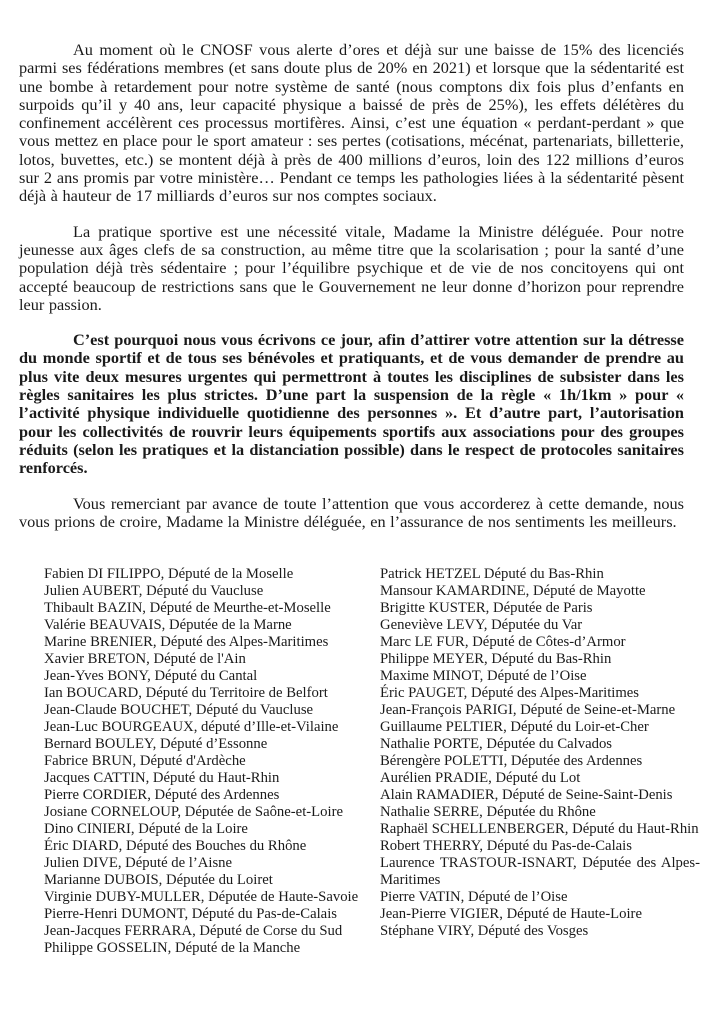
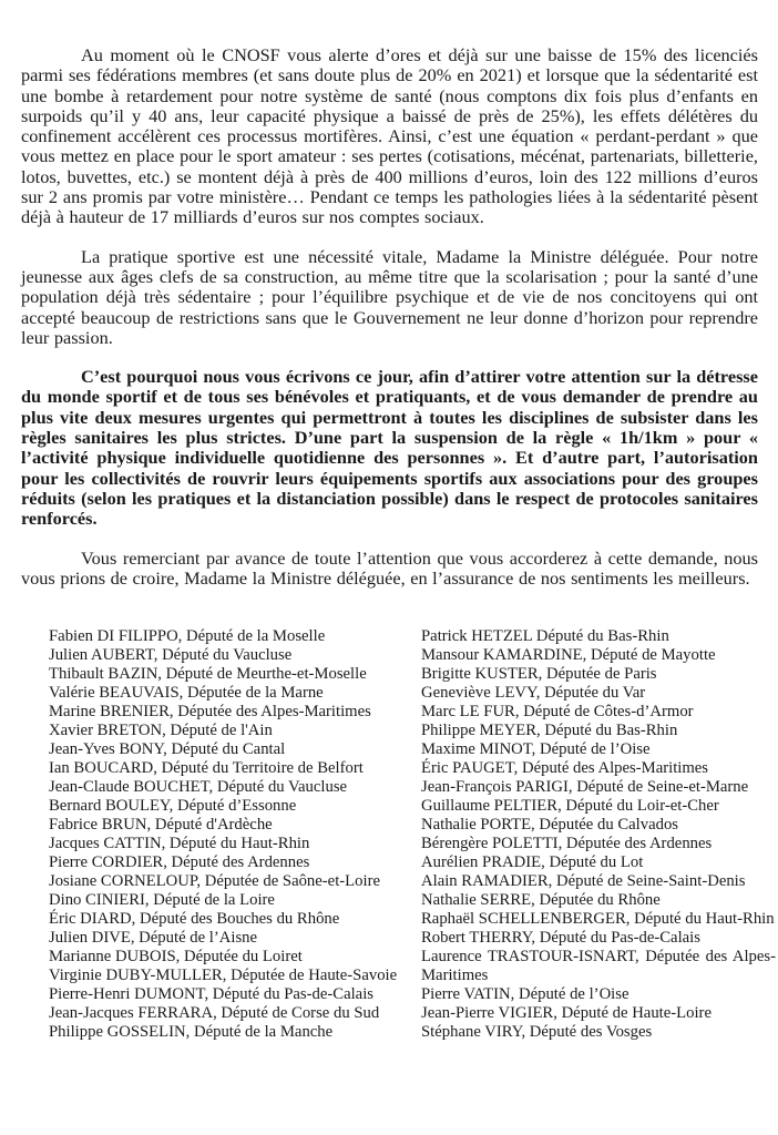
  Au moment où le CNOSF vous alerte d’ores et déjà sur une baisse de 15% des licenciés parmi ses fédérations membres (et sans doute plus de 20% en 2021) et lorsque que la sédentarité est une bombe à retardement pour notre système de santé (nous comptons dix fois plus d’enfants en surpoids qu’il y 40 ans, leur capacité physique a baissé de près de 25%), les effets délétères du confinement accélèrent ces processus mortifères. Ainsi, c’est une équation « perdant-perdant » que vous mettez en place pour le sport amateur : ses pertes (cotisations, mécénat, partenariats, billetterie, lotos, buvettes, etc.) se montent déjà à près de 400 millions d’euros, loin des 122 millions d’euros sur 2 ans promis par votre ministère… Pendant ce temps les pathologies liées à la sédentarité pèsent déjà à hauteur de 17 milliards d’euros sur nos comptes sociaux.
  La pratique sportive est une nécessité vitale, Madame la Ministre déléguée. Pour notre jeunesse aux âges clefs de sa construction, au même titre que la scolarisation ; pour la santé d’une population déjà très sédentaire ; pour l’équilibre psychique et de vie de nos concitoyens qui ont accepté beaucoup de restrictions sans que le Gouvernement ne leur donne d’horizon pour reprendre leur passion.
  C’est pourquoi nous vous écrivons ce jour, afin d’attirer votre attention sur la détresse du monde sportif et de tous ses bénévoles et pratiquants, et de vous demander de prendre au plus vite deux mesures urgentes qui permettront à toutes les disciplines de subsister dans les règles sanitaires les plus strictes. D’une part la suspension de la règle « 1h/1km » pour « l’activité physique individuelle quotidienne des personnes ». Et d’autre part, l’autorisation pour les collectivités de rouvrir leurs équipements sportifs aux associations pour des groupes réduits (selon les pratiques et la distanciation possible) dans le respect de protocoles sanitaires renforcés.
  Vous remerciant par avance de toute l’attention que vous accorderez à cette demande, nous vous prions de croire, Madame la Ministre déléguée, en l’assurance de nos sentiments les meilleurs.
  Fabien DI FILIPPO, Député de la Moselle
  Julien AUBERT, Député du Vaucluse
  Thibault BAZIN, Député de Meurthe-et-Moselle
  Valérie BEAUVAIS, Députée de la Marne
- Marine BRENIER, Député des Alpes-Maritimes
+ Marine BRENIER, Députée des Alpes-Maritimes
  Xavier BRETON, Député de l'Ain
  Jean-Yves BONY, Député du Cantal
  Ian BOUCARD, Député du Territoire de Belfort
  Jean-Claude BOUCHET, Député du Vaucluse
- Jean-Luc BOURGEAUX, député d’Ille-et-Vilaine
  Bernard BOULEY, Député d’Essonne
  Fabrice BRUN, Député d'Ardèche
  Jacques CATTIN, Député du Haut-Rhin
  Pierre CORDIER, Député des Ardennes
  Josiane CORNELOUP, Députée de Saône-et-Loire
  Dino CINIERI, Député de la Loire
  Éric DIARD, Député des Bouches du Rhône
  Julien DIVE, Député de l’Aisne
  Marianne DUBOIS, Députée du Loiret
  Virginie DUBY-MULLER, Députée de Haute-Savoie
  Pierre-Henri DUMONT, Député du Pas-de-Calais
  Jean-Jacques FERRARA, Député de Corse du Sud
  Philippe GOSSELIN, Député de la Manche
  Patrick HETZEL Député du Bas-Rhin
  Mansour KAMARDINE, Député de Mayotte
  Brigitte KUSTER, Députée de Paris
  Geneviève LEVY, Députée du Var
  Marc LE FUR, Député de Côtes-d’Armor
  Philippe MEYER, Député du Bas-Rhin
  Maxime MINOT, Député de l’Oise
  Éric PAUGET, Député des Alpes-Maritimes
  Jean-François PARIGI, Député de Seine-et-Marne
  Guillaume PELTIER, Député du Loir-et-Cher
  Nathalie PORTE, Députée du Calvados
  Bérengère POLETTI, Députée des Ardennes
  Aurélien PRADIE, Député du Lot
  Alain RAMADIER, Député de Seine-Saint-Denis
  Nathalie SERRE, Députée du Rhône
  Raphaël SCHELLENBERGER, Député du Haut-Rhin
  Robert THERRY, Député du Pas-de-Calais
  Laurence TRASTOUR-ISNART, Députée des Alpes-Maritimes
  Pierre VATIN, Député de l’Oise
  Jean-Pierre VIGIER, Député de Haute-Loire
  Stéphane VIRY, Député des Vosges
